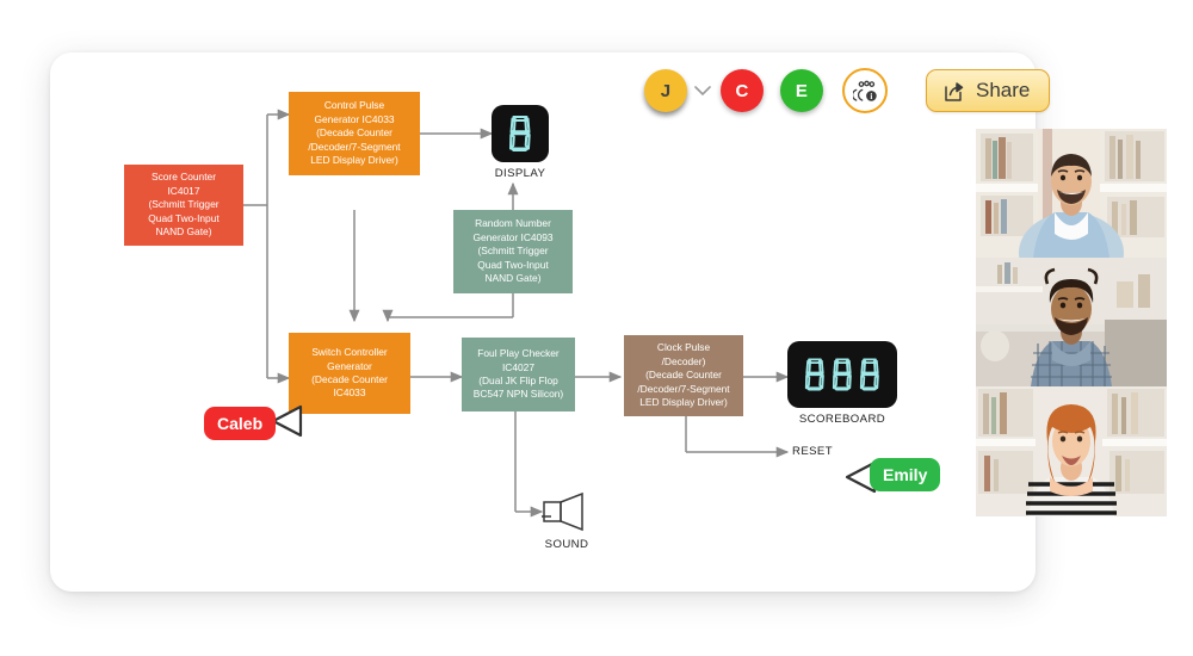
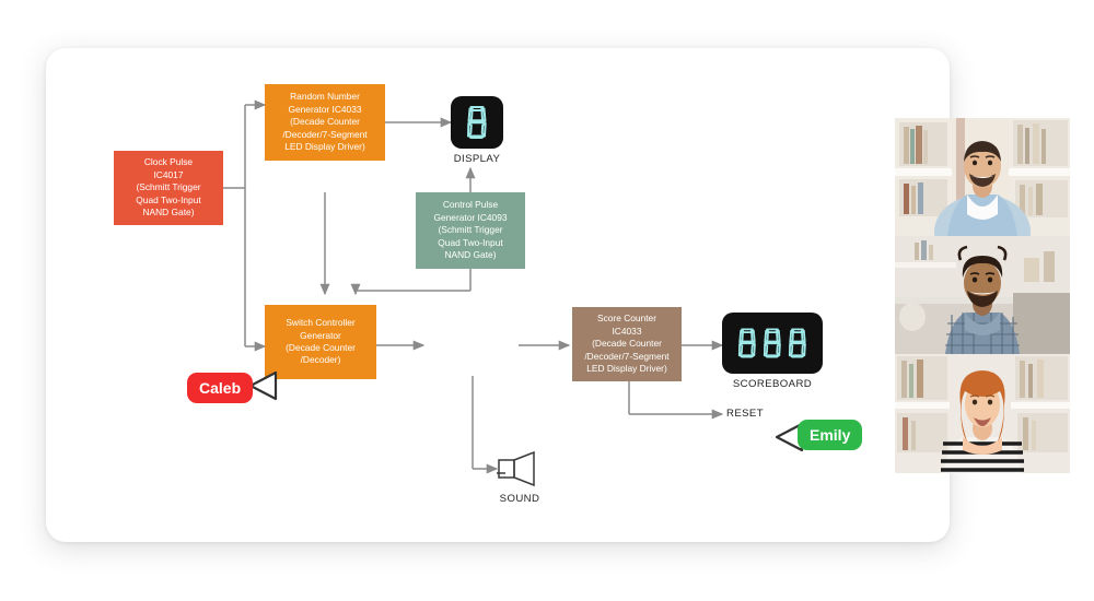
- Score Counter
+ Clock Pulse
  IC4017
  (Schmitt Trigger
  Quad Two-Input
  NAND Gate)
- Control Pulse
+ Random Number
  Generator IC4033
  (Decade Counter
  /Decoder/7-Segment
  LED Display Driver)
- Random Number
+ Control Pulse
  Generator IC4093
  (Schmitt Trigger
  Quad Two-Input
  NAND Gate)
  Switch Controller
  Generator
  (Decade Counter
- IC4033
+ /Decoder)
- Foul Play Checker
- IC4027
- (Dual JK Flip Flop
- BC547 NPN Silicon)
- Clock Pulse
+ Score Counter
- /Decoder)
+ IC4033
  (Decade Counter
  /Decoder/7-Segment
  LED Display Driver)
  DISPLAY
  SCOREBOARD
  SOUND
  RESET
  Caleb
  Emily
- J
- C
- E
- i
- Share
